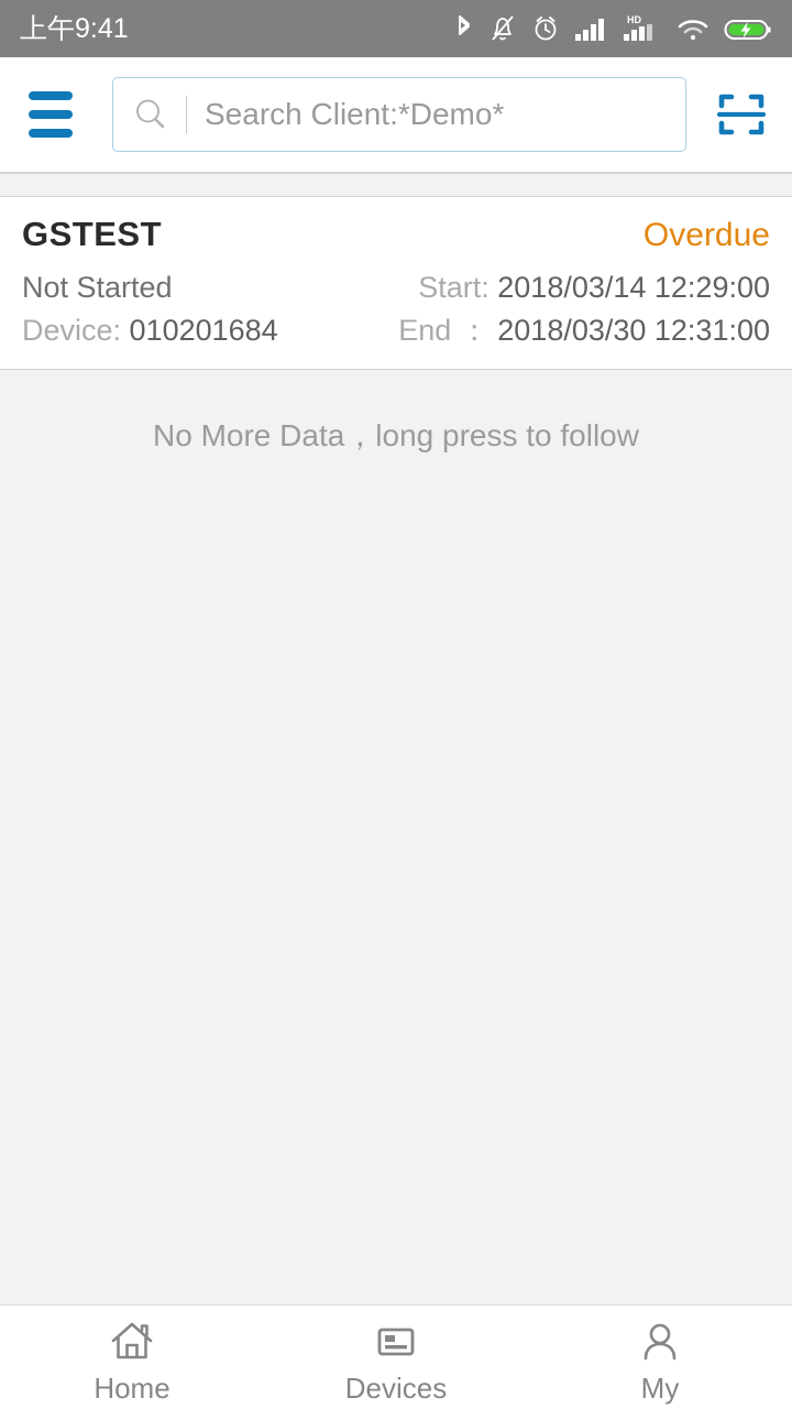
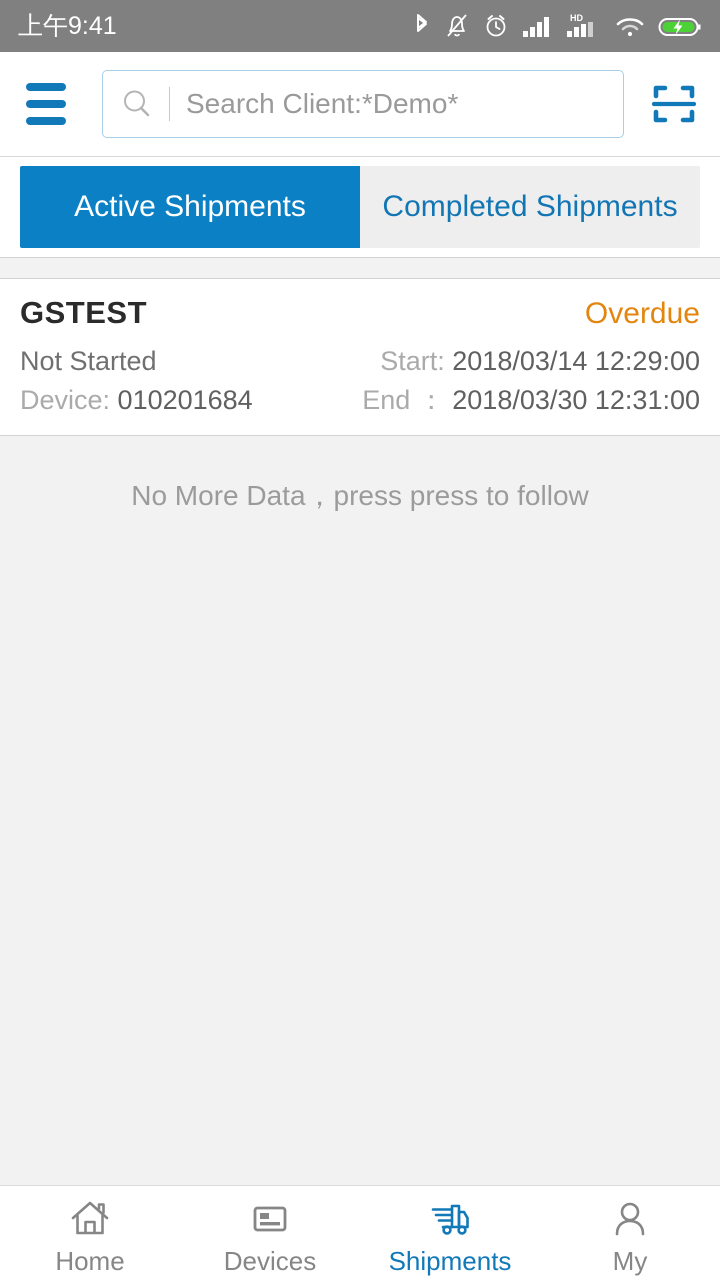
  上午9:41
  HD
  Search Client:*Demo*
+ Active Shipments
+ Completed Shipments
  GSTEST
  Overdue
  Not Started
  Device: 010201684
  Start: 2018/03/14 12:29:00
  End ： 2018/03/30 12:31:00
- No More Data，long press to follow
+ No More Data，press press to follow
  Home
  Devices
+ Shipments
  My
